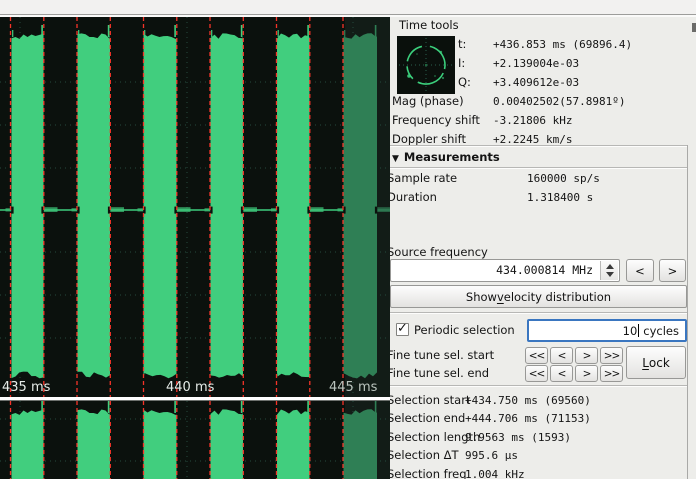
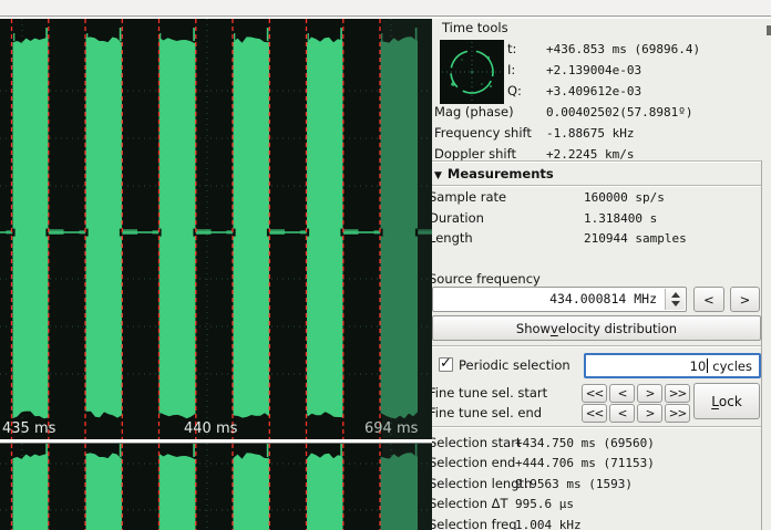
  435 ms
  440 ms
- 445 ms
+ 694 ms
  Time tools
  t:
  +436.853 ms (69896.4)
  I:
  +2.139004e-03
  Q:
  +3.409612e-03
  Mag (phase)
  0.00402502(57.8981º)
  Frequency shift
- -3.21806 kHz
+ -1.88675 kHz
  Doppler shift
  +2.2245 km/s
  ▼ Measurements
  Sample rate
  160000 sp/s
  Duration
  1.318400 s
+ Length
+ 210944 samples
  Source frequency
  434.000814 MHz
  <
  >
  Show
  v
  elocity distribution
  ✓
  Periodic selection
  10
  cycles
  Fine tune sel. start
  <<
  <
  >
  >>
  Fine tune sel. end
  <<
  <
  >
  >>
  L
  ock
  Selection start
  +434.750 ms (69560)
  Selection end
  +444.706 ms (71153)
  Selection length
  9.9563 ms (1593)
  Selection ΔT
  995.6 µs
  Selection freq
  1.004 kHz
